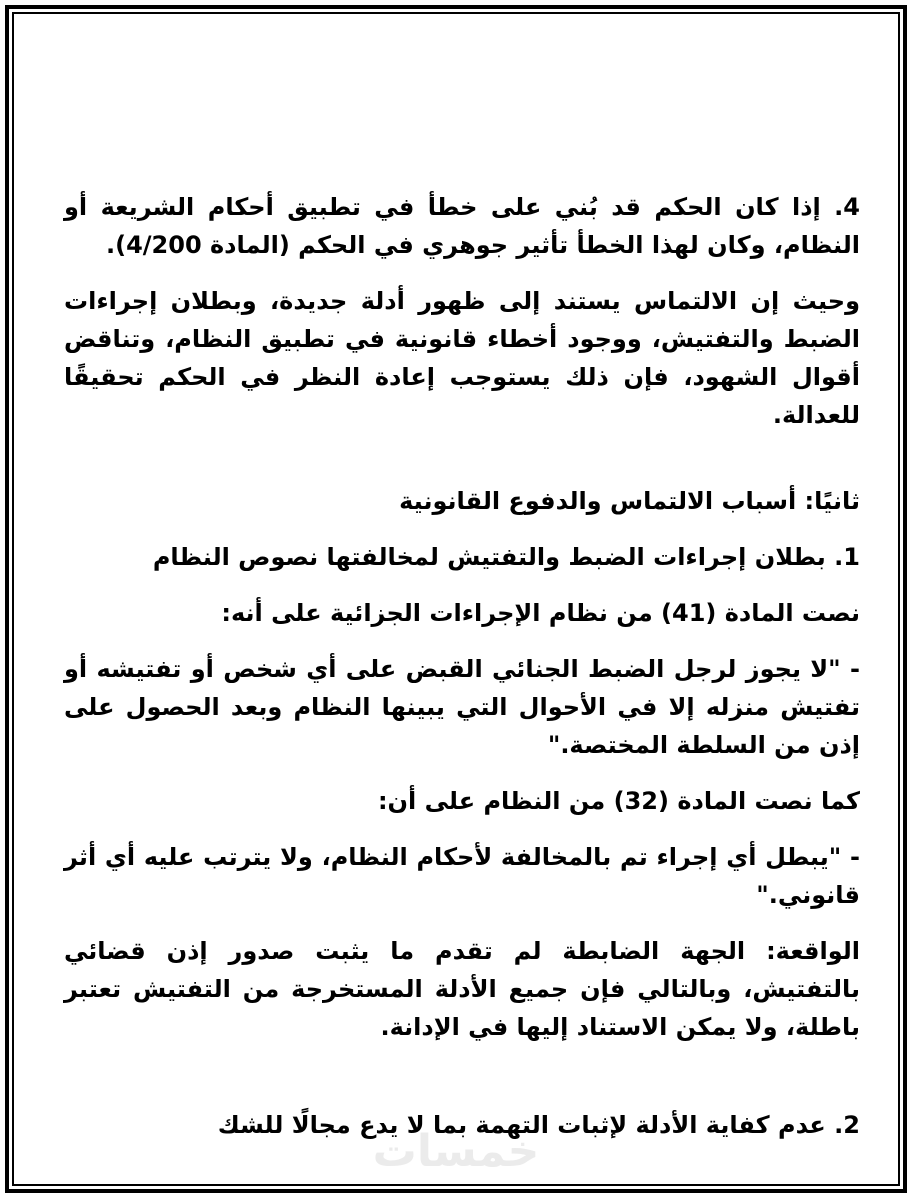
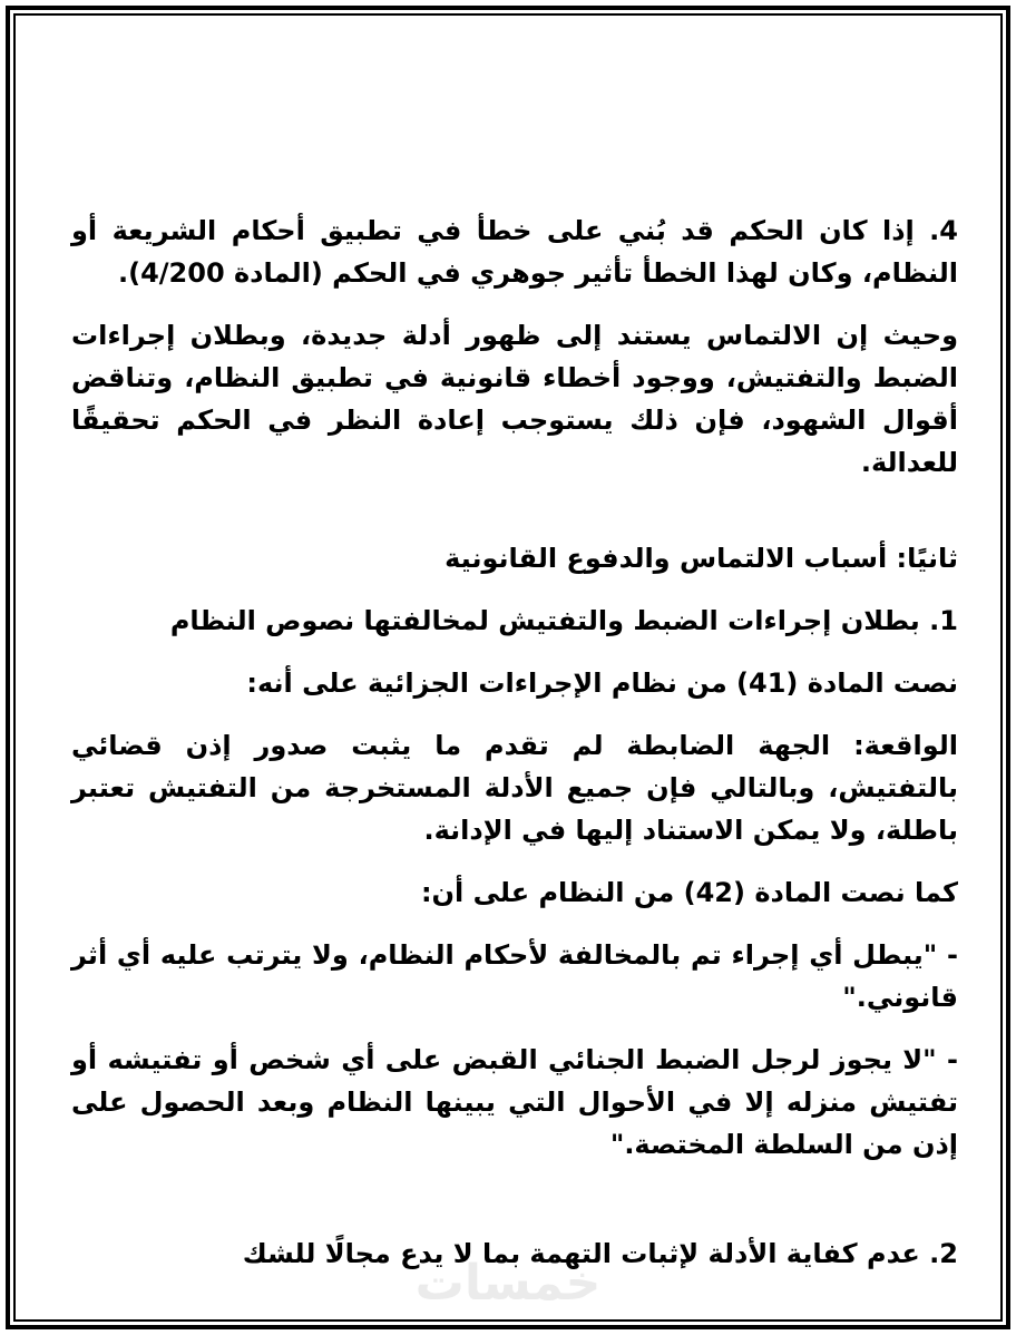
  4. إذا كان الحكم قد بُني على خطأ في تطبيق أحكام الشريعة أو النظام، وكان لهذا الخطأ تأثير جوهري في الحكم (المادة 4/200).
  وحيث إن الالتماس يستند إلى ظهور أدلة جديدة، وبطلان إجراءات الضبط والتفتيش، ووجود أخطاء قانونية في تطبيق النظام، وتناقض أقوال الشهود، فإن ذلك يستوجب إعادة النظر في الحكم تحقيقًا للعدالة.
  ثانيًا: أسباب الالتماس والدفوع القانونية
  1. بطلان إجراءات الضبط والتفتيش لمخالفتها نصوص النظام
  نصت المادة (41) من نظام الإجراءات الجزائية على أنه:
- - "لا يجوز لرجل الضبط الجنائي القبض على أي شخص أو تفتيشه أو تفتيش منزله إلا في الأحوال التي يبينها النظام وبعد الحصول على إذن من السلطة المختصة."
+ الواقعة: الجهة الضابطة لم تقدم ما يثبت صدور إذن قضائي بالتفتيش، وبالتالي فإن جميع الأدلة المستخرجة من التفتيش تعتبر باطلة، ولا يمكن الاستناد إليها في الإدانة.
- كما نصت المادة (32) من النظام على أن:
+ كما نصت المادة (42) من النظام على أن:
  - "يبطل أي إجراء تم بالمخالفة لأحكام النظام، ولا يترتب عليه أي أثر قانوني."
- الواقعة: الجهة الضابطة لم تقدم ما يثبت صدور إذن قضائي بالتفتيش، وبالتالي فإن جميع الأدلة المستخرجة من التفتيش تعتبر باطلة، ولا يمكن الاستناد إليها في الإدانة.
+ - "لا يجوز لرجل الضبط الجنائي القبض على أي شخص أو تفتيشه أو تفتيش منزله إلا في الأحوال التي يبينها النظام وبعد الحصول على إذن من السلطة المختصة."
  2. عدم كفاية الأدلة لإثبات التهمة بما لا يدع مجالًا للشك
  خمسات
